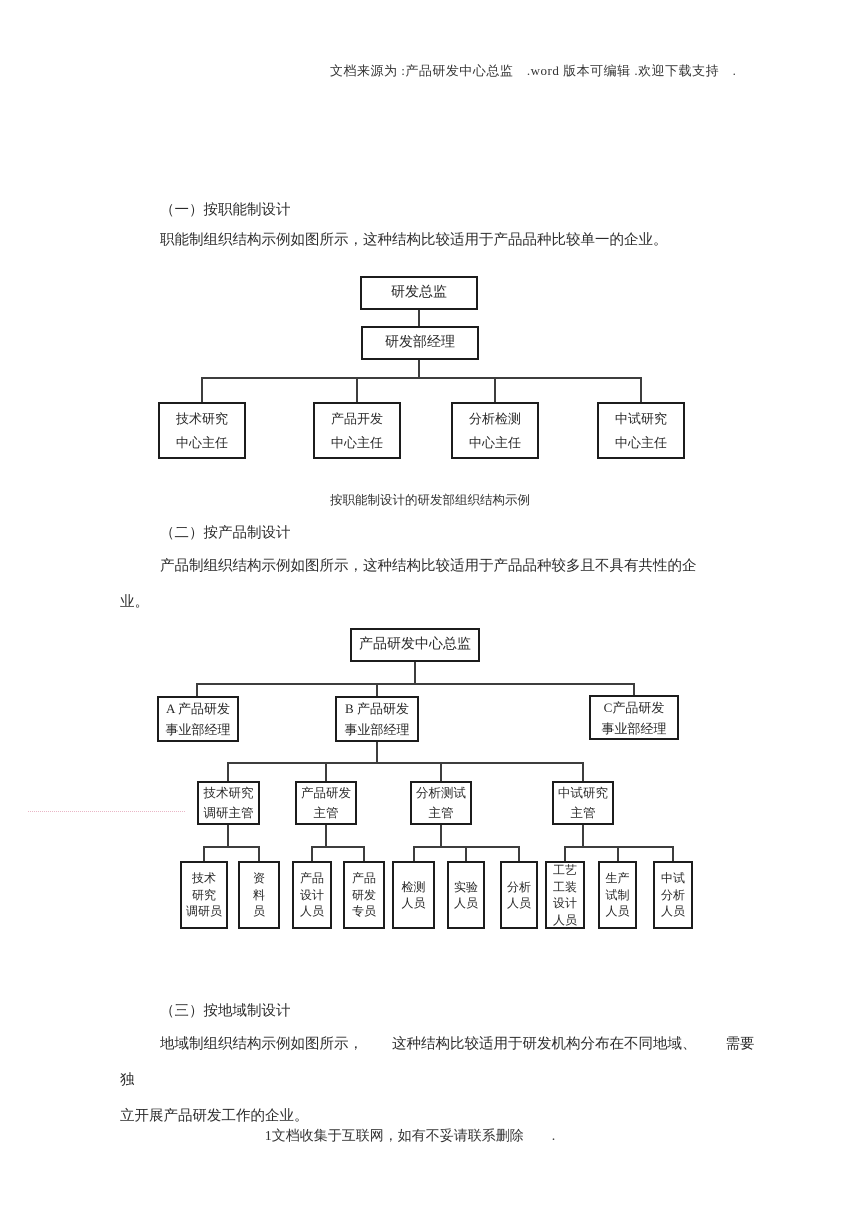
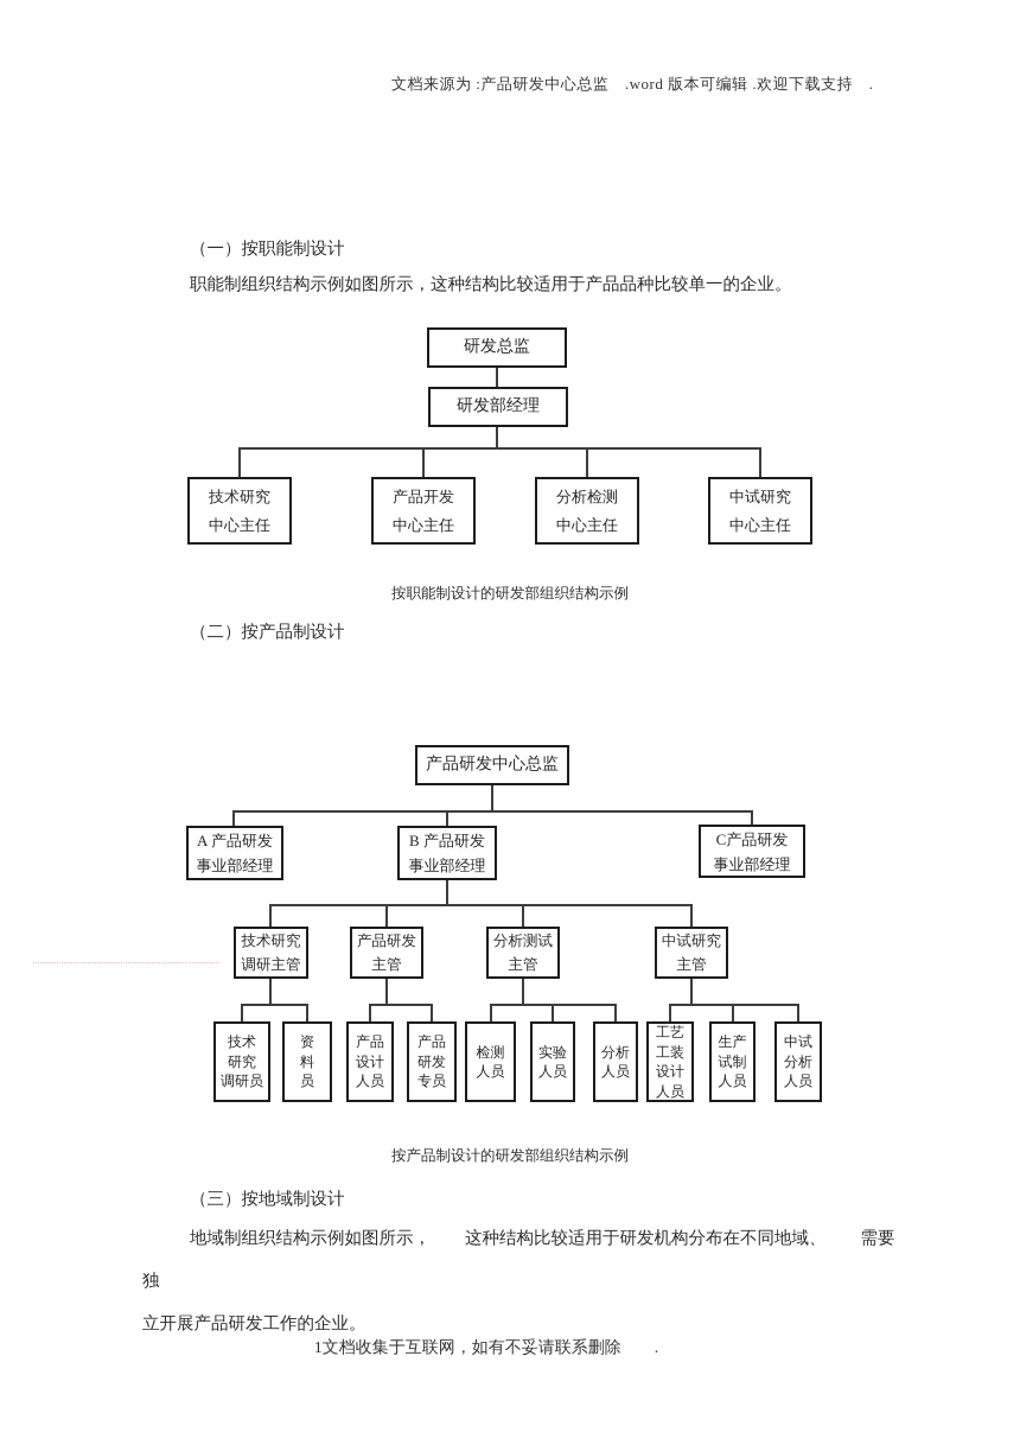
  文档来源为 :产品研发中心总监 .word 版本可编辑 .欢迎下载支持 .
  （一）按职能制设计
  职能制组织结构示例如图所示，这种结构比较适用于产品品种比较单一的企业。
  研发总监
  研发部经理
  技术研究
  中心主任
  产品开发
  中心主任
  分析检测
  中心主任
  中试研究
  中心主任
  按职能制设计的研发部组织结构示例
  （二）按产品制设计
- 产品制组织结构示例如图所示，这种结构比较适用于产品品种较多且不具有共性的企
- 业。
  产品研发中心总监
  A 产品研发
  事业部经理
  B 产品研发
  事业部经理
  C产品研发
  事业部经理
  技术研究
  调研主管
  产品研发
  主管
  分析测试
  主管
  中试研究
  主管
  技术
  研究
  调研员
  资
  料
  员
  产品
  设计
  人员
  产品
  研发
  专员
  检测
  人员
  实验
  人员
  分析
  人员
  工艺
  工装
  设计
  人员
  生产
  试制
  人员
  中试
  分析
  人员
+ 按产品制设计的研发部组织结构示例
  （三）按地域制设计
  地域制组织结构示例如图所示， 这种结构比较适用于研发机构分布在不同地域、 需要独
  立开展产品研发工作的企业。
  1文档收集于互联网，如有不妥请联系删除 .
